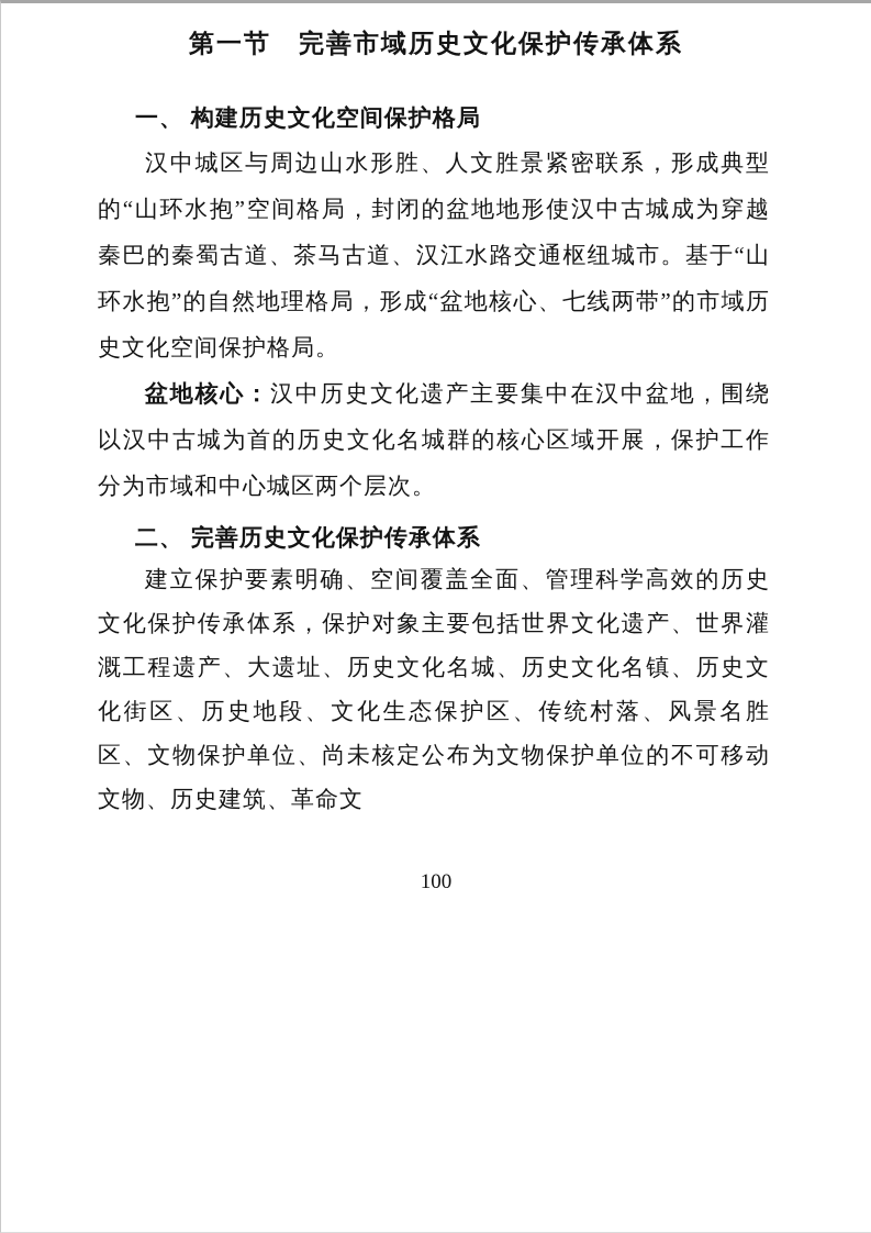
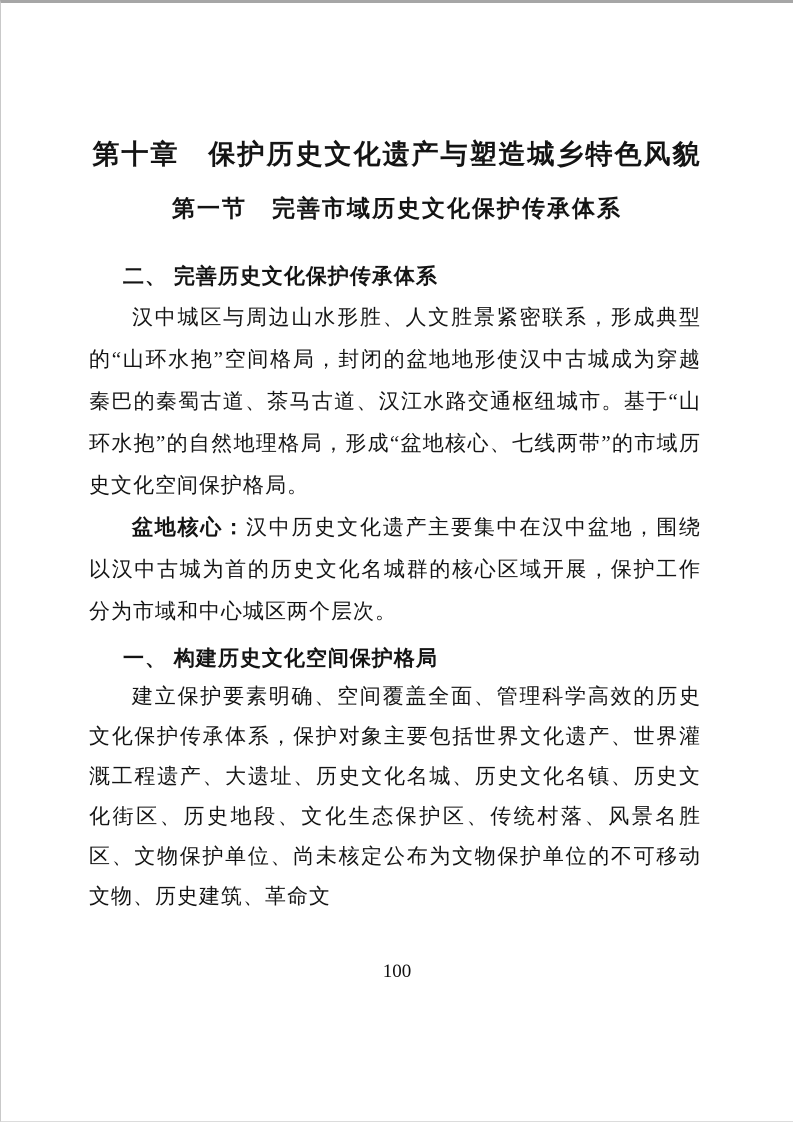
+ 第十章 保护历史文化遗产与塑造城乡特色风貌
  第一节 完善市域历史文化保护传承体系
- 一、 构建历史文化空间保护格局
+ 二、 完善历史文化保护传承体系
  汉中城区与周边山水形胜、人文胜景紧密联系，形成典型的“山环水抱”空间格局，封闭的盆地地形使汉中古城成为穿越秦巴的秦蜀古道、茶马古道、汉江水路交通枢纽城市。基于“山环水抱”的自然地理格局，形成“盆地核心、七线两带”的市域历史文化空间保护格局。
  盆地核心：汉中历史文化遗产主要集中在汉中盆地，围绕以汉中古城为首的历史文化名城群的核心区域开展，保护工作分为市域和中心城区两个层次。
- 二、 完善历史文化保护传承体系
+ 一、 构建历史文化空间保护格局
  建立保护要素明确、空间覆盖全面、管理科学高效的历史文化保护传承体系，保护对象主要包括世界文化遗产、世界灌溉工程遗产、大遗址、历史文化名城、历史文化名镇、历史文化街区、历史地段、文化生态保护区、传统村落、风景名胜区、文物保护单位、尚未核定公布为文物保护单位的不可移动文物、历史建筑、革命文
  100
